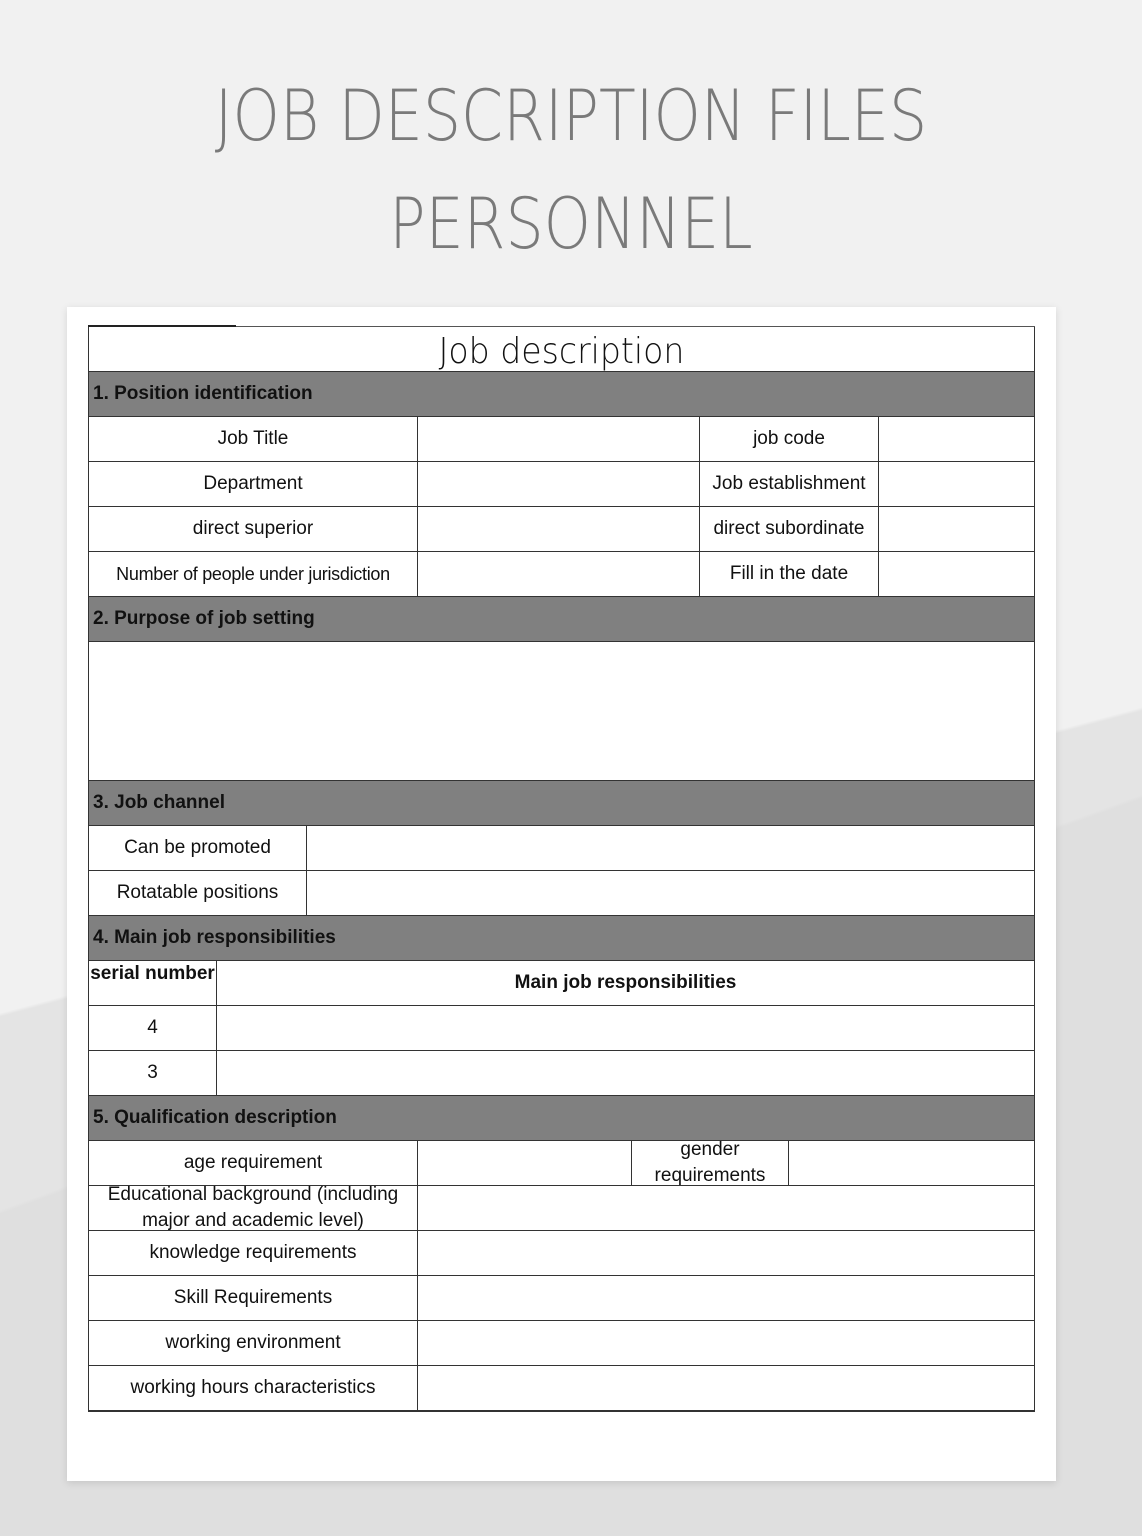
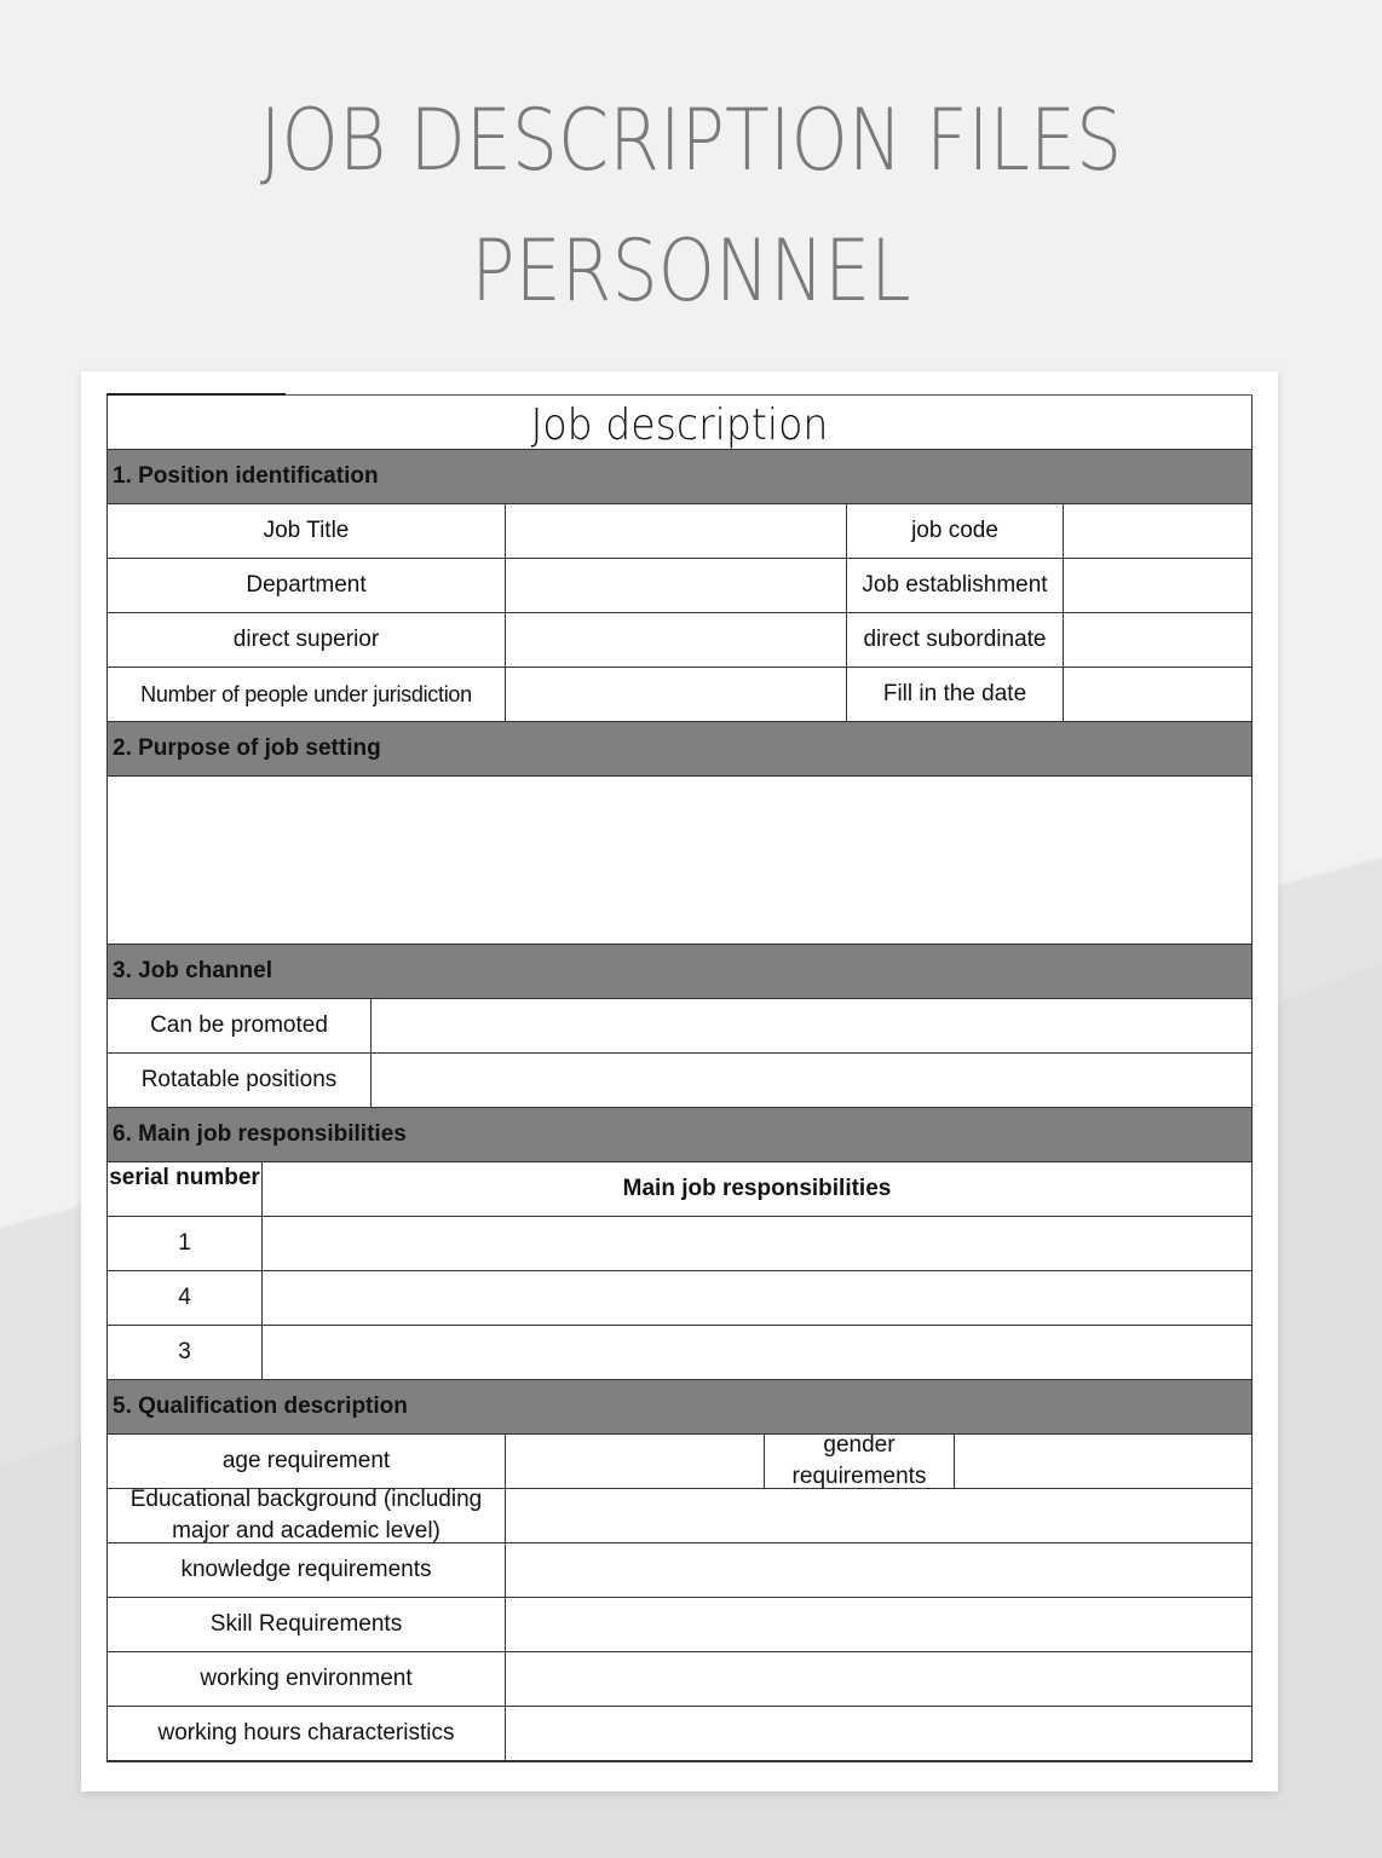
  JOB DESCRIPTION FILES
  PERSONNEL
  Job description
  1. Position identification
  Job Title
  job code
  Department
  Job establishment
  direct superior
  direct subordinate
  Number of people under jurisdiction
  Fill in the date
  2. Purpose of job setting
  3. Job channel
  Can be promoted
  Rotatable positions
- 4. Main job responsibilities
+ 6. Main job responsibilities
  serial number
  Main job responsibilities
+ 1
  4
  3
  5. Qualification description
  age requirement
  gender requirements
  Educational background (including major and academic level)
  knowledge requirements
  Skill Requirements
  working environment
  working hours characteristics
